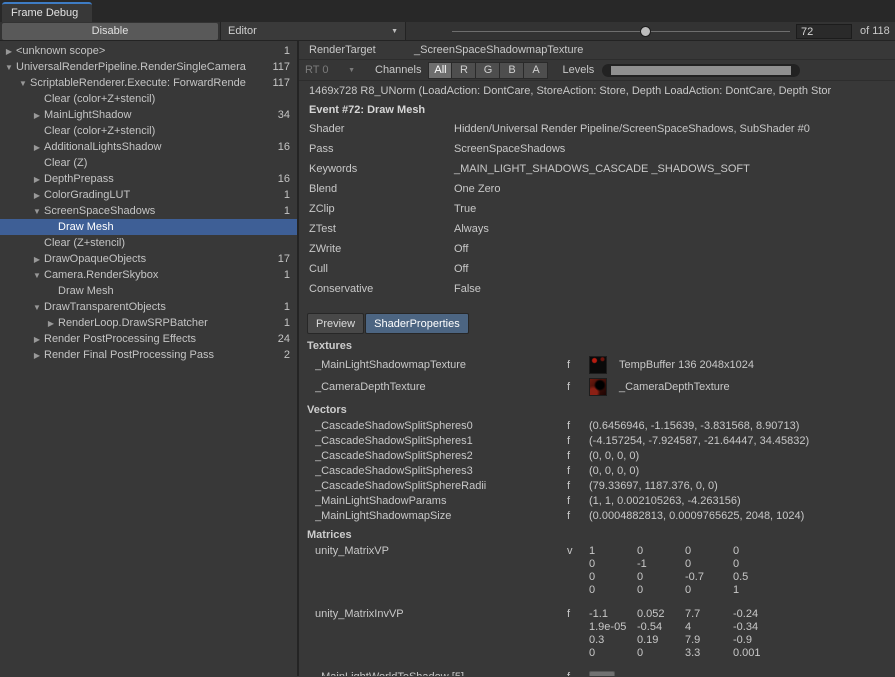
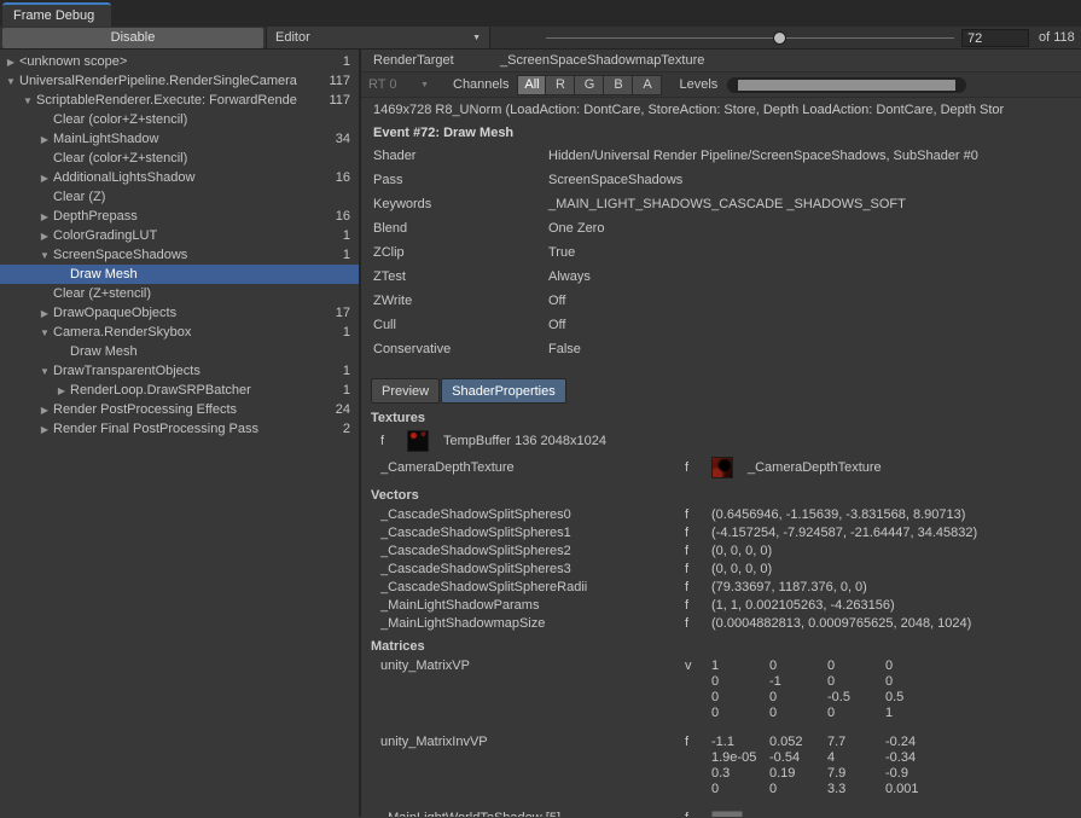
  Frame Debug
  Disable
  Editor
  72
  of 118
  ▶
  <unknown scope>
  1
  ▼
  UniversalRenderPipeline.RenderSingleCamera
  117
  ▼
  ScriptableRenderer.Execute: ForwardRende
  117
  Clear (color+Z+stencil)
  ▶
  MainLightShadow
  34
  Clear (color+Z+stencil)
  ▶
  AdditionalLightsShadow
  16
  Clear (Z)
  ▶
  DepthPrepass
  16
  ▶
  ColorGradingLUT
  1
  ▼
  ScreenSpaceShadows
  1
  Draw Mesh
  Clear (Z+stencil)
  ▶
  DrawOpaqueObjects
  17
  ▼
  Camera.RenderSkybox
  1
  Draw Mesh
  ▼
  DrawTransparentObjects
  1
  ▶
  RenderLoop.DrawSRPBatcher
  1
  ▶
  Render PostProcessing Effects
  24
  ▶
  Render Final PostProcessing Pass
  2
  RenderTarget
  _ScreenSpaceShadowmapTexture
  RT 0
  Channels
  All
  R
  G
  B
  A
  Levels
  1469x728 R8_UNorm (LoadAction: DontCare, StoreAction: Store, Depth LoadAction: DontCare, Depth Stor
  Event #72: Draw Mesh
  Shader
  Hidden/Universal Render Pipeline/ScreenSpaceShadows, SubShader #0
  Pass
  ScreenSpaceShadows
  Keywords
  _MAIN_LIGHT_SHADOWS_CASCADE _SHADOWS_SOFT
  Blend
  One Zero
  ZClip
  True
  ZTest
  Always
  ZWrite
  Off
  Cull
  Off
  Conservative
  False
  Preview
  ShaderProperties
  Textures
- _MainLightShadowmapTexture
  f
  TempBuffer 136 2048x1024
  _CameraDepthTexture
  f
  _CameraDepthTexture
  Vectors
  _CascadeShadowSplitSpheres0
  f
  (0.6456946, -1.15639, -3.831568, 8.90713)
  _CascadeShadowSplitSpheres1
  f
  (-4.157254, -7.924587, -21.64447, 34.45832)
  _CascadeShadowSplitSpheres2
  f
  (0, 0, 0, 0)
  _CascadeShadowSplitSpheres3
  f
  (0, 0, 0, 0)
  _CascadeShadowSplitSphereRadii
  f
  (79.33697, 1187.376, 0, 0)
  _MainLightShadowParams
  f
  (1, 1, 0.002105263, -4.263156)
  _MainLightShadowmapSize
  f
  (0.0004882813, 0.0009765625, 2048, 1024)
  Matrices
  unity_MatrixVP
  v
  1
  0
  0
  0
  0
  -1
  0
  0
  0
  0
- -0.7
+ -0.5
  0.5
  0
  0
  0
  1
  unity_MatrixInvVP
  f
  -1.1
  0.052
  7.7
  -0.24
  1.9e-05
  -0.54
  4
  -0.34
  0.3
  0.19
  7.9
  -0.9
  0
  0
  3.3
  0.001
